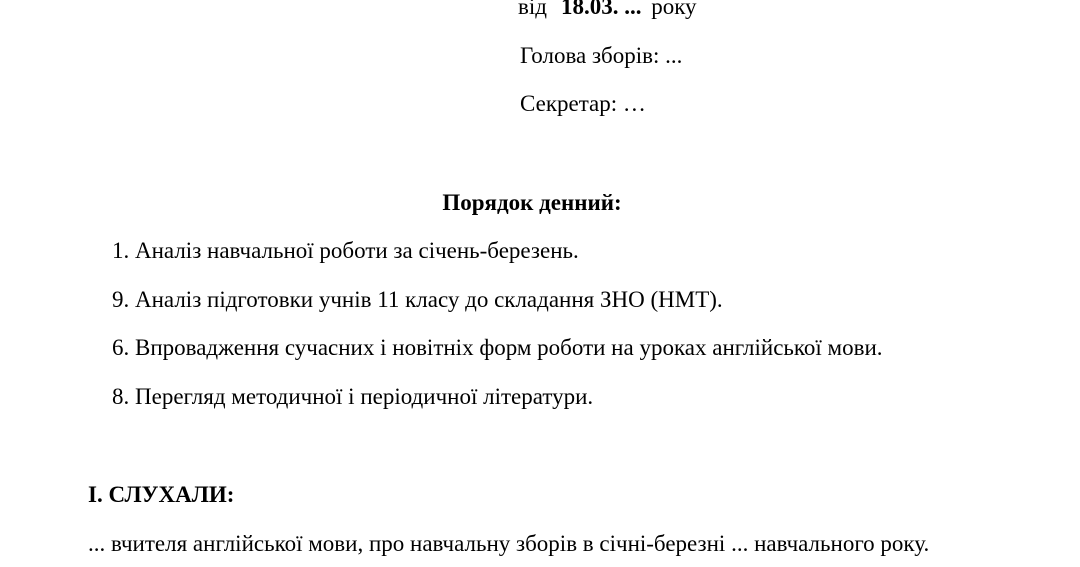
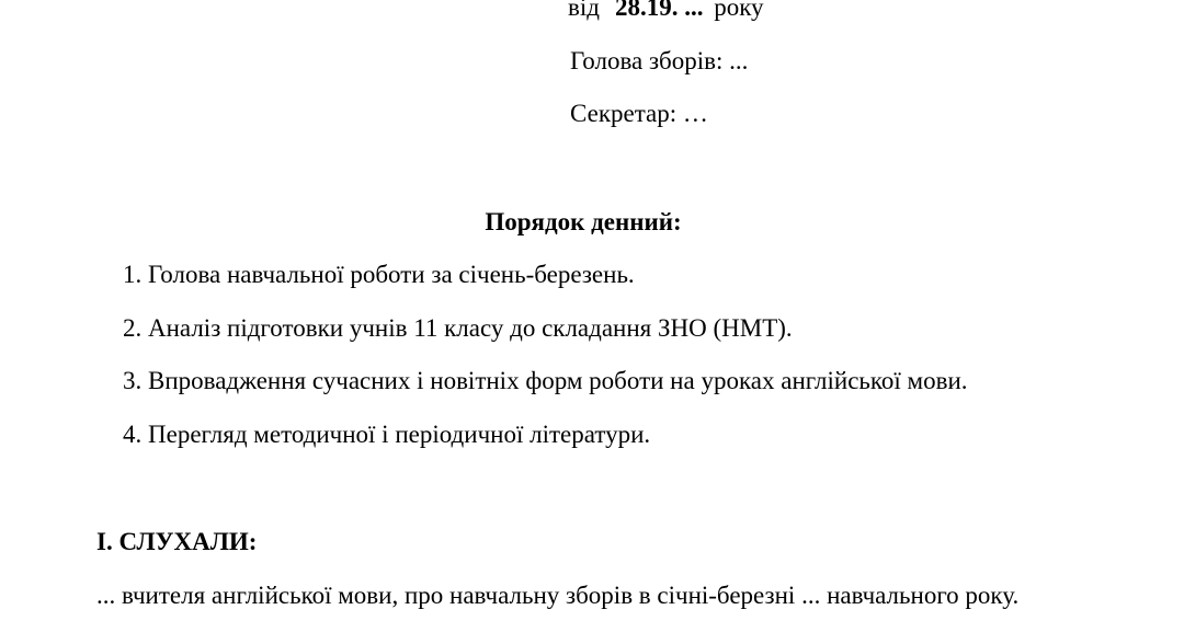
- від 18.03. ... року
+ від 28.19. ... року
  Голова зборів: ...
  Секретар: …
  Порядок денний:
- 1. Аналіз навчальної роботи за січень-березень.
+ 1. Голова навчальної роботи за січень-березень.
- 9. Аналіз підготовки учнів 11 класу до складання ЗНО (НМТ).
+ 2. Аналіз підготовки учнів 11 класу до складання ЗНО (НМТ).
- 6. Впровадження сучасних і новітніх форм роботи на уроках англійської мови.
+ 3. Впровадження сучасних і новітніх форм роботи на уроках англійської мови.
- 8. Перегляд методичної і періодичної літератури.
+ 4. Перегляд методичної і періодичної літератури.
  І. СЛУХАЛИ:
  ... вчителя англійської мови, про навчальну зборів в січні-березні ... навчального року.
